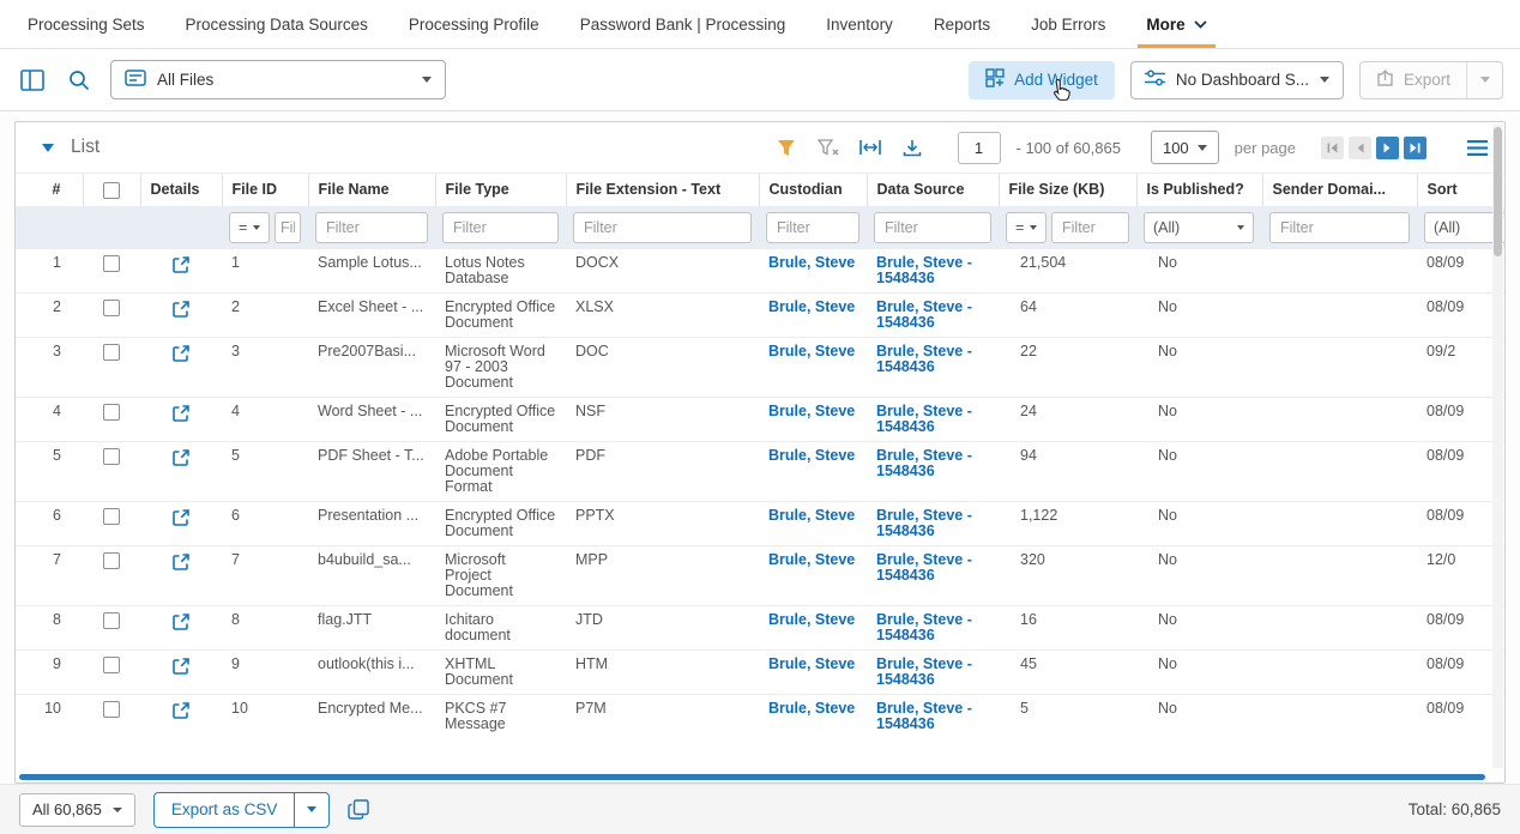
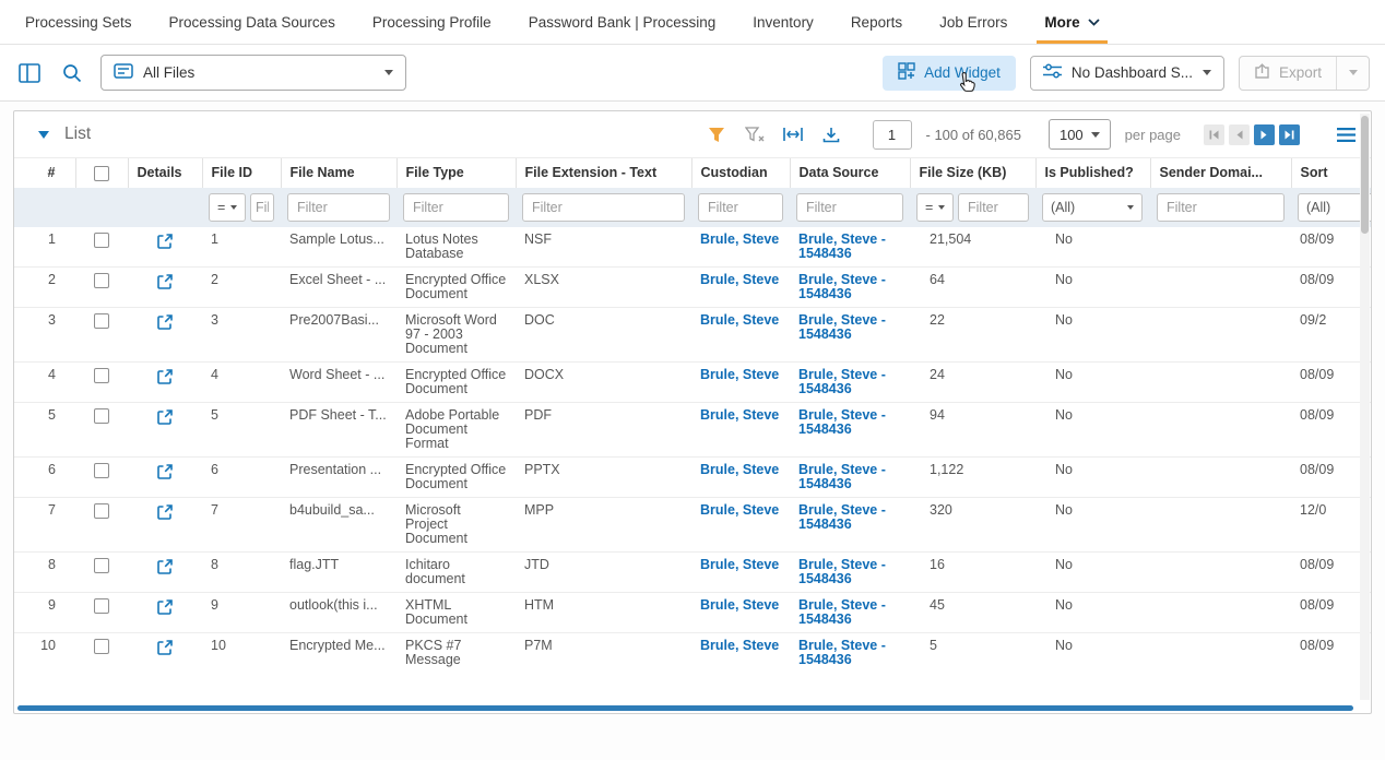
  Processing Sets
  Processing Data Sources
  Processing Profile
  Password Bank | Processing
  Inventory
  Reports
  Job Errors
  More
  All Files
  Add Widget
  No Dashboard S...
  Export
  List
  1
  - 100 of 60,865
  100
  per page
  #		Details	File ID	File Name	File Type	File Extension - Text	Custodian	Data Source	File Size (KB)	Is Published?	Sender Domai...	Sort
  			= Fil	Filter	Filter	Filter	Filter	Filter	= Filter	(All)	Filter	(All)
- 1			1	Sample Lotus...	Lotus Notes Database	DOCX	Brule, Steve	Brule, Steve - 1548436	21,504	No		08/09
+ 1			1	Sample Lotus...	Lotus Notes Database	NSF	Brule, Steve	Brule, Steve - 1548436	21,504	No		08/09
  2			2	Excel Sheet - ...	Encrypted Office Document	XLSX	Brule, Steve	Brule, Steve - 1548436	64	No		08/09
  3			3	Pre2007Basi...	Microsoft Word 97 - 2003 Document	DOC	Brule, Steve	Brule, Steve - 1548436	22	No		09/2
- 4			4	Word Sheet - ...	Encrypted Office Document	NSF	Brule, Steve	Brule, Steve - 1548436	24	No		08/09
+ 4			4	Word Sheet - ...	Encrypted Office Document	DOCX	Brule, Steve	Brule, Steve - 1548436	24	No		08/09
  5			5	PDF Sheet - T...	Adobe Portable Document Format	PDF	Brule, Steve	Brule, Steve - 1548436	94	No		08/09
  6			6	Presentation ...	Encrypted Office Document	PPTX	Brule, Steve	Brule, Steve - 1548436	1,122	No		08/09
  7			7	b4ubuild_sa...	Microsoft Project Document	MPP	Brule, Steve	Brule, Steve - 1548436	320	No		12/0
  8			8	flag.JTT	Ichitaro document	JTD	Brule, Steve	Brule, Steve - 1548436	16	No		08/09
  9			9	outlook(this i...	XHTML Document	HTM	Brule, Steve	Brule, Steve - 1548436	45	No		08/09
  10			10	Encrypted Me...	PKCS #7 Message	P7M	Brule, Steve	Brule, Steve - 1548436	5	No		08/09
- All 60,865
- Export as CSV
- Total: 60,865
